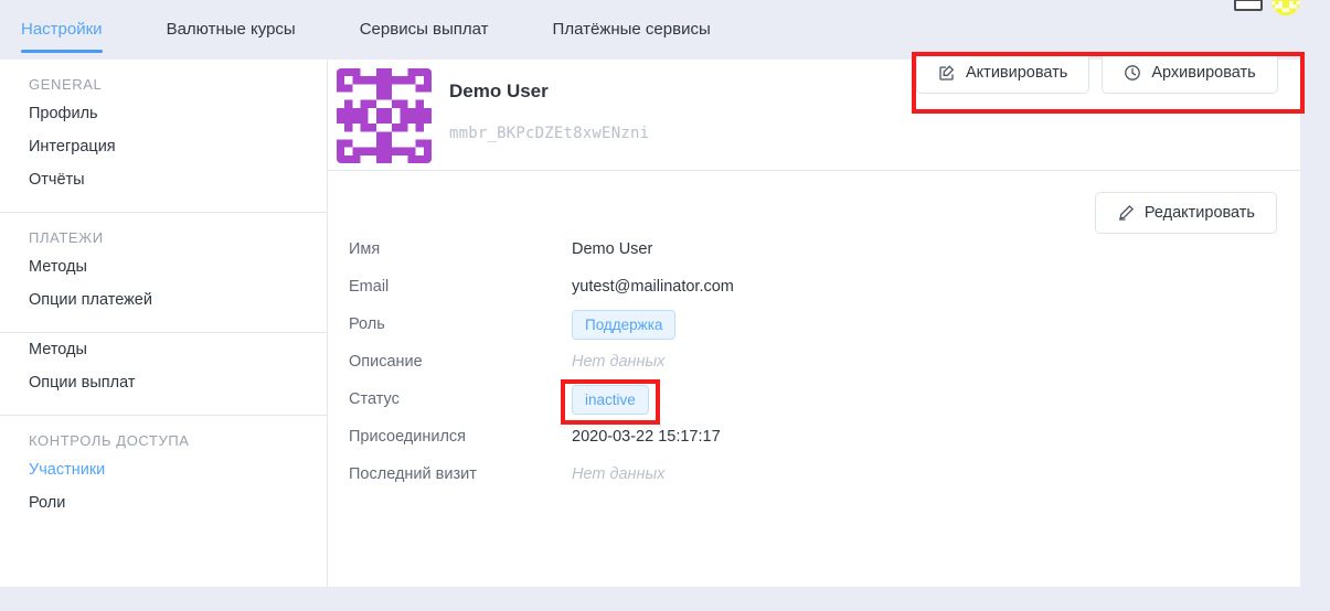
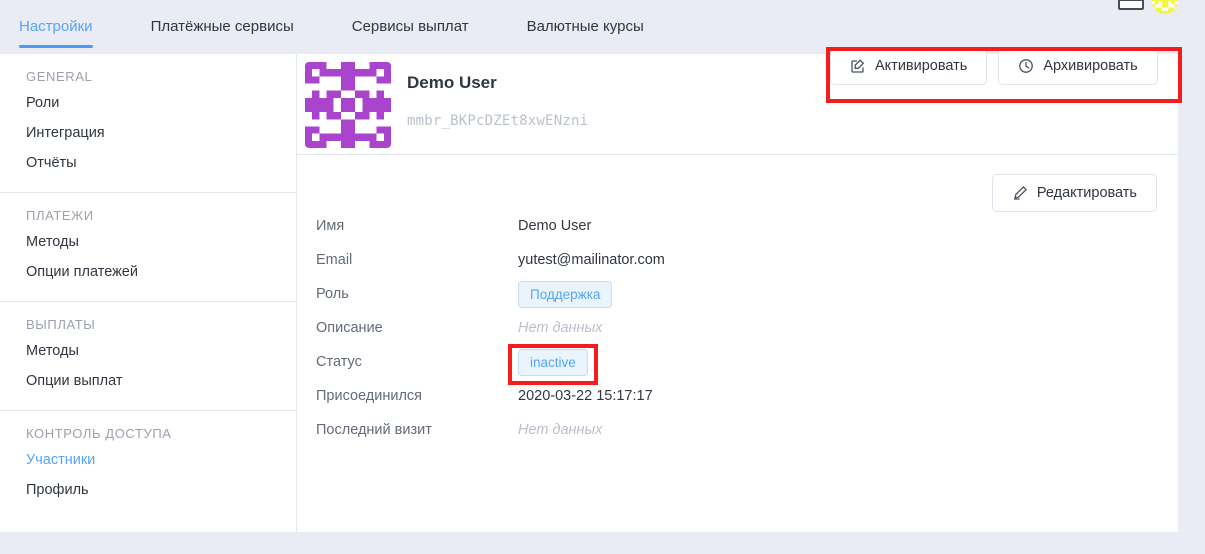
  Настройки
- Валютные курсы
+ Платёжные сервисы
  Сервисы выплат
- Платёжные сервисы
+ Валютные курсы
  GENERAL
- Профиль
+ Роли
  Интеграция
  Отчёты
  ПЛАТЕЖИ
  Методы
  Опции платежей
+ ВЫПЛАТЫ
  Методы
  Опции выплат
  КОНТРОЛЬ ДОСТУПА
  Участники
- Роли
+ Профиль
  Demo User
  mmbr_BKPcDZEt8xwENzni
  Активировать
  Архивировать
  Редактировать
  Имя
  Demo User
  Email
  yutest@mailinator.com
  Роль
  Поддержка
  Описание
  Нет данных
  Статус
  inactive
  Присоединился
  2020-03-22 15:17:17
  Последний визит
  Нет данных
